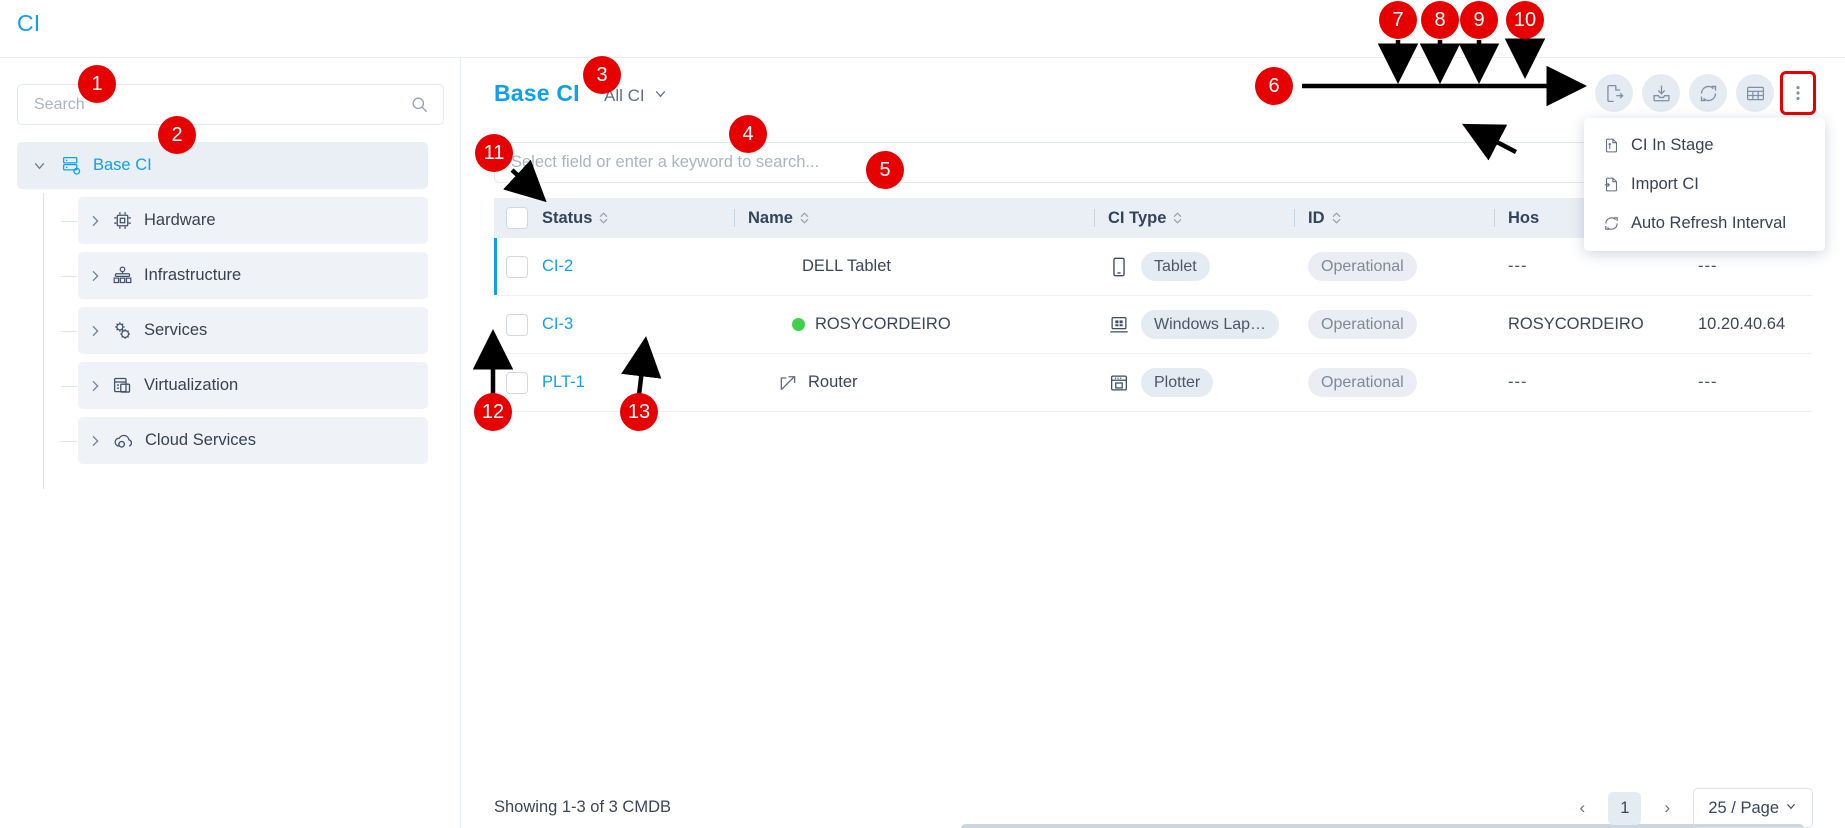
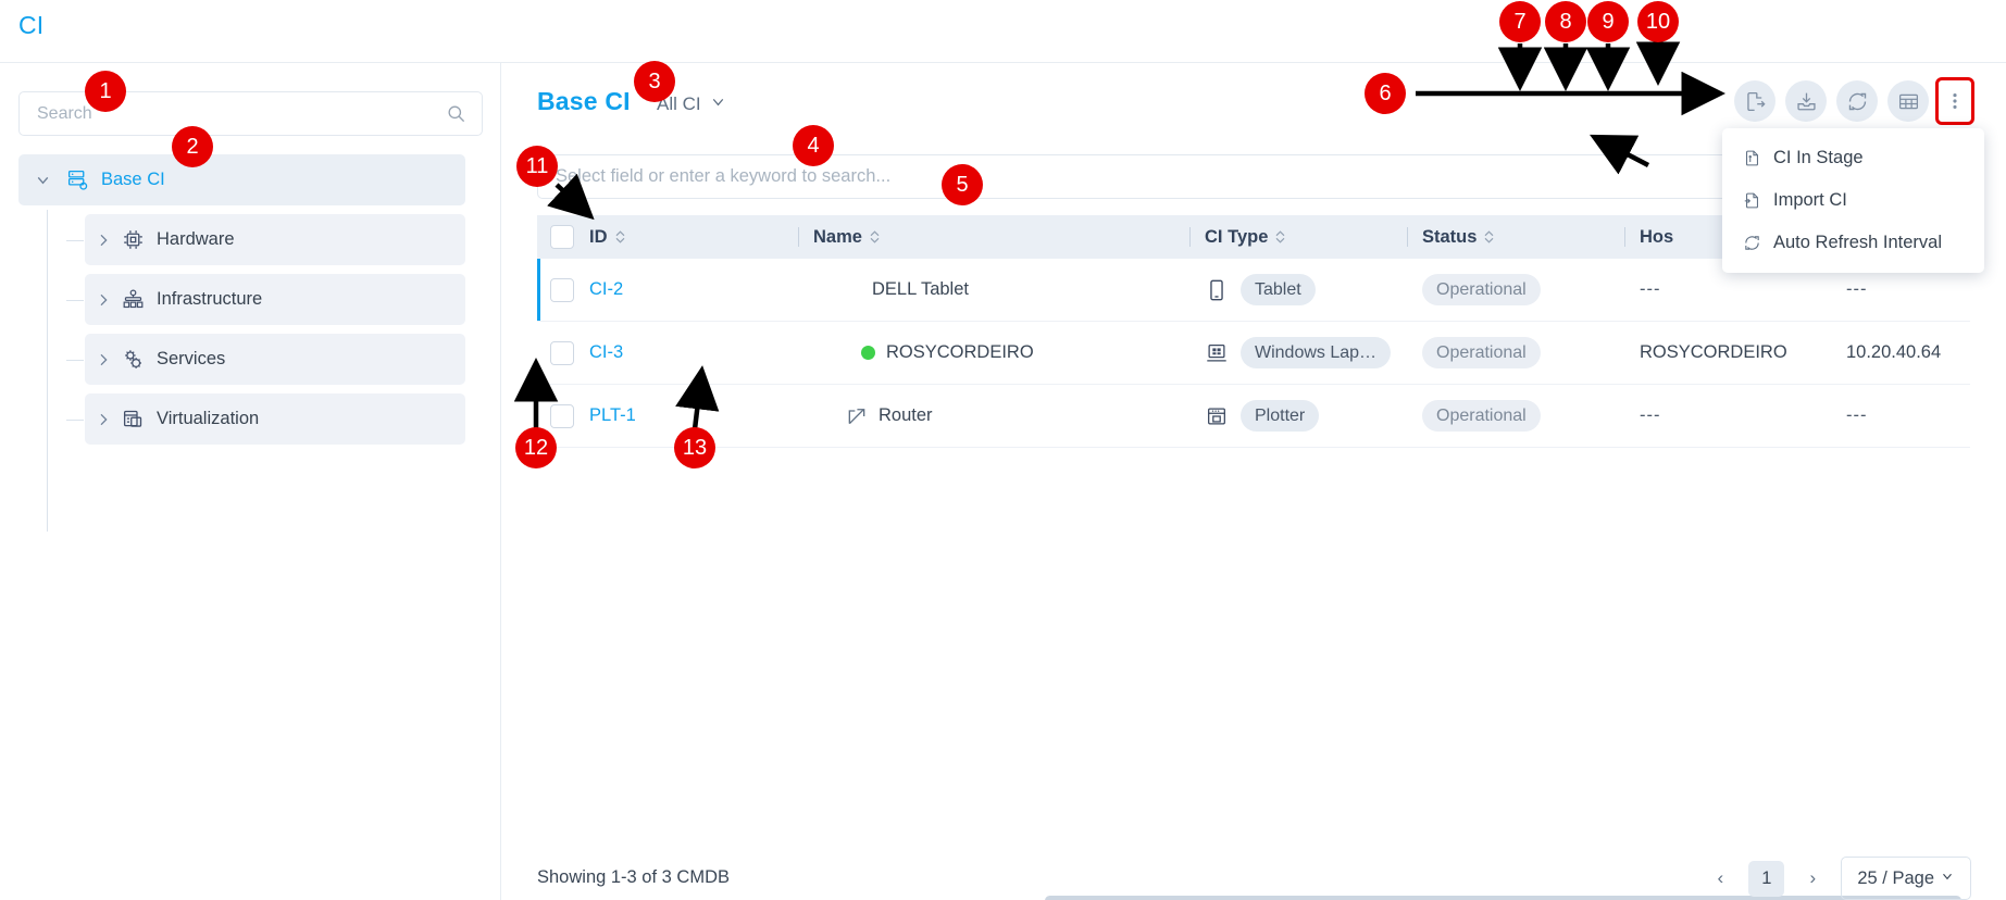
  CI
  Search
  Base CI
  Hardware
  Infrastructure
  Services
  Virtualization
- Cloud Services
  Base CI
  All CI
  CI In Stage
  Import CI
  Auto Refresh Interval
  Select field or enter a keyword to search...
- Status
+ ID
  Name
  CI Type
- ID
+ Status
  Hos
  CI-2
  DELL Tablet
  Tablet
  Operational
  ---
  ---
  CI-3
  ROSYCORDEIRO
  Windows Lap…
  Operational
  ROSYCORDEIRO
  10.20.40.64
  PLT-1
  Router
  Plotter
  Operational
  ---
  ---
  Showing 1-3 of 3 CMDB
  ‹
  1
  ›
  25 / Page
  1
  2
  3
  4
  5
  6
  7
  8
  9
  10
  11
  12
  13
